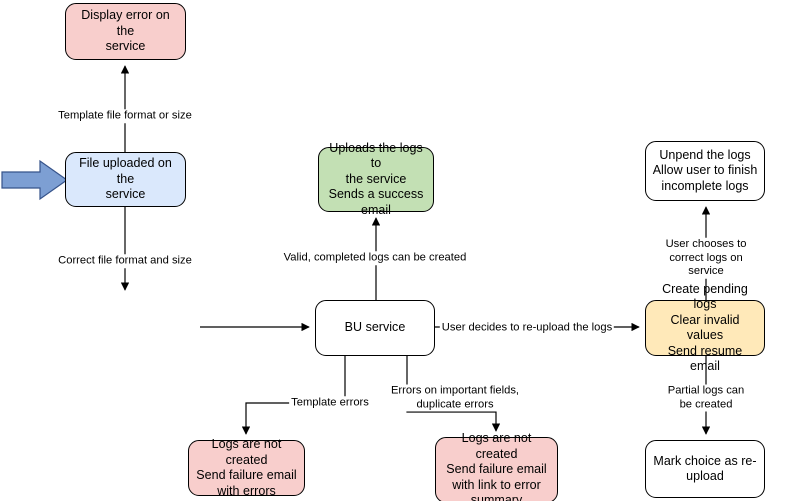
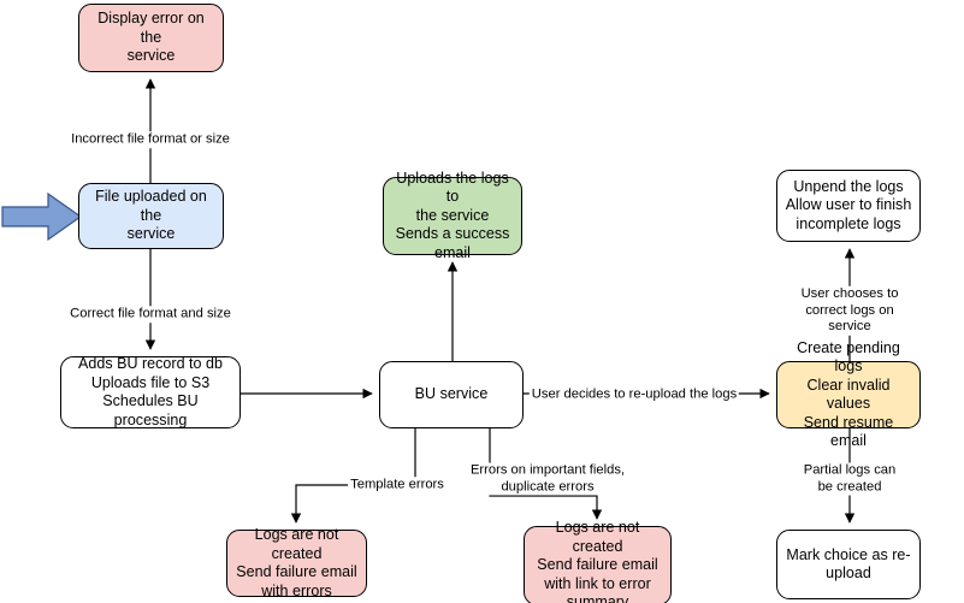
  Display error on the
  service
  File uploaded on the
  service
+ Adds BU record to db
+ Uploads file to S3
+ Schedules BU processing
  Uploads the logs to
  the service
  Sends a success
  email
  BU service
  Unpend the logs
  Allow user to finish
  incomplete logs
  Create pending logs
  Clear invalid values
  Send resume email
  Logs are not created
  Send failure email
  with errors
  Logs are not created
  Send failure email
  with link to error
  summary
  Mark choice as re-
  upload
- Template file format or size
+ Incorrect file format or size
  Correct file format and size
- Valid, completed logs can be created
  User decides to re-upload the logs
  User chooses to correct logs on service
  Template errors
  Errors on important fields,
  duplicate errors
  Partial logs can be created
